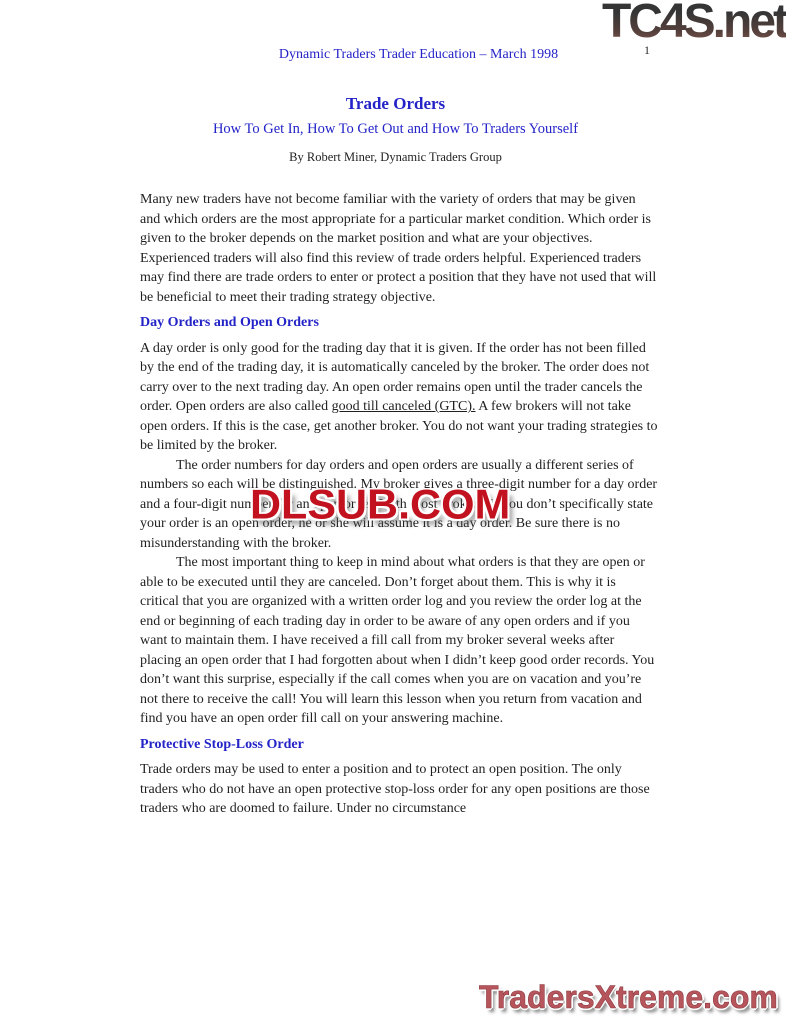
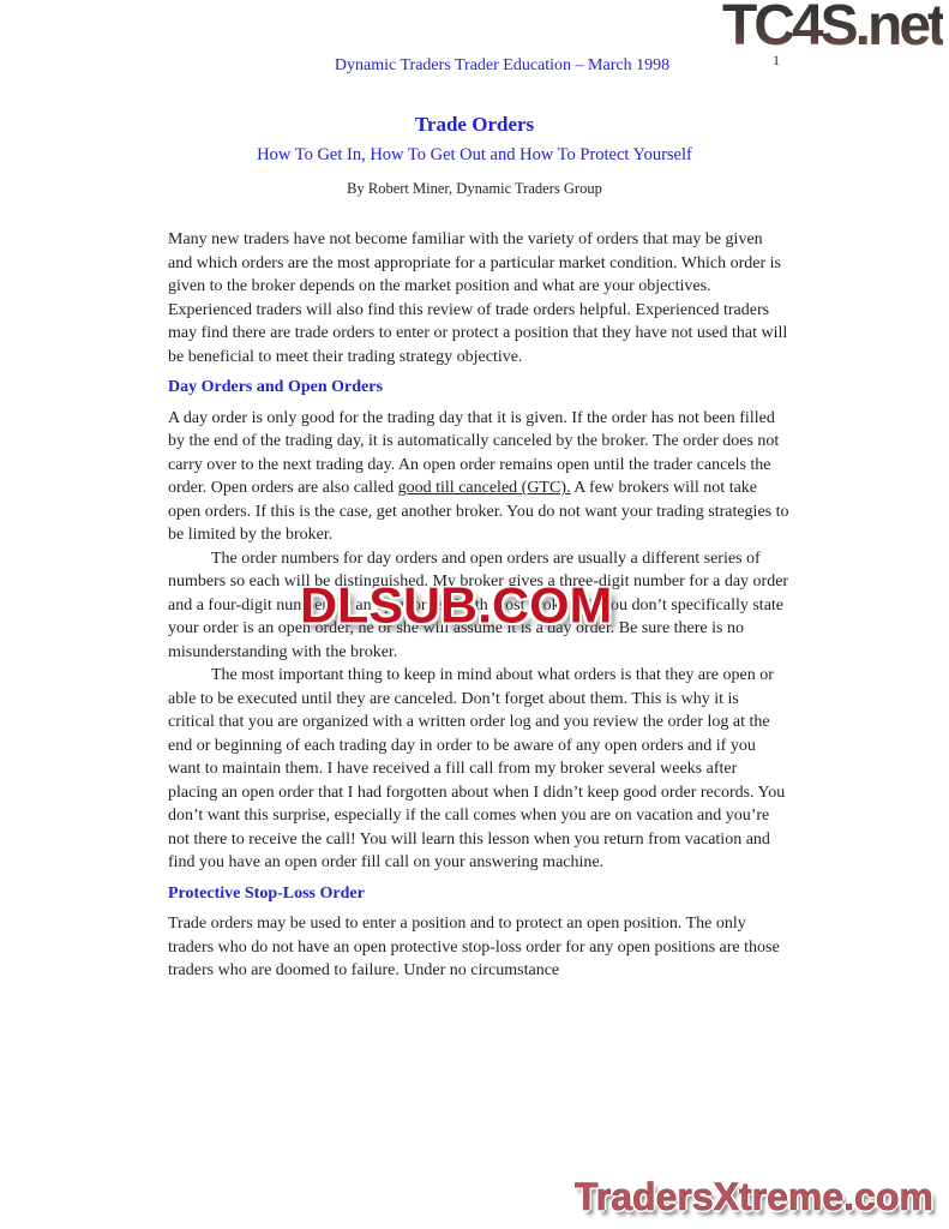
  Dynamic Traders Trader Education – March 1998
  1
  TC4S.net
  Trade Orders
- How To Get In, How To Get Out and How To Traders Yourself
+ How To Get In, How To Get Out and How To Protect Yourself
  By Robert Miner, Dynamic Traders Group
  Many new traders have not become familiar with the variety of orders that may be given and which orders are the most appropriate for a particular market condition. Which order is given to the broker depends on the market position and what are your objectives. Experienced traders will also find this review of trade orders helpful. Experienced traders may find there are trade orders to enter or protect a position that they have not used that will be beneficial to meet their trading strategy objective.
  Day Orders and Open Orders
  A day order is only good for the trading day that it is given. If the order has not been filled by the end of the trading day, it is automatically canceled by the broker. The order does not carry over to the next trading day. An open order remains open until the trader cancels the order. Open orders are also called good till canceled (GTC). A few brokers will not take open orders. If this is the case, get another broker. You do not want your trading strategies to be limited by the broker.
  The order numbers for day orders and open orders are usually a different series of numbers so each will be distinguished. My broker gives a three-digit number for a day order and a four-digit number for an open order. With most brokers, if you don’t specifically state your order is an open order, he or she will assume it is a day order. Be sure there is no misunderstanding with the broker.
  The most important thing to keep in mind about what orders is that they are open or able to be executed until they are canceled. Don’t forget about them. This is why it is critical that you are organized with a written order log and you review the order log at the end or beginning of each trading day in order to be aware of any open orders and if you want to maintain them. I have received a fill call from my broker several weeks after placing an open order that I had forgotten about when I didn’t keep good order records. You don’t want this surprise, especially if the call comes when you are on vacation and you’re not there to receive the call! You will learn this lesson when you return from vacation and find you have an open order fill call on your answering machine.
  Protective Stop-Loss Order
  Trade orders may be used to enter a position and to protect an open position. The only traders who do not have an open protective stop-loss order for any open positions are those traders who are doomed to failure. Under no circumstance
  DLSUB.COM
  TradersXtreme.com
